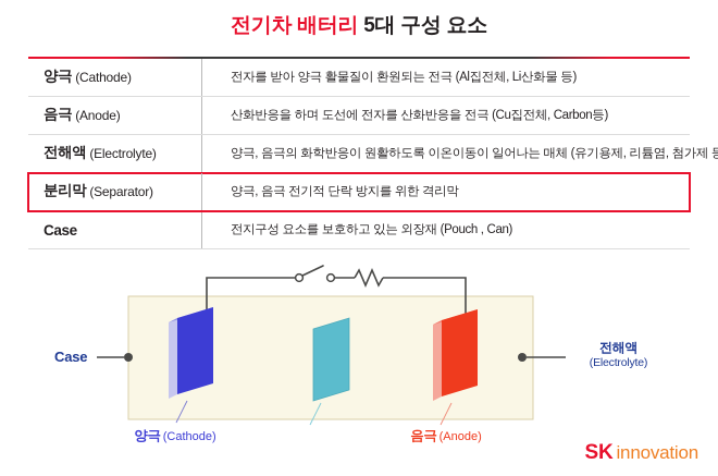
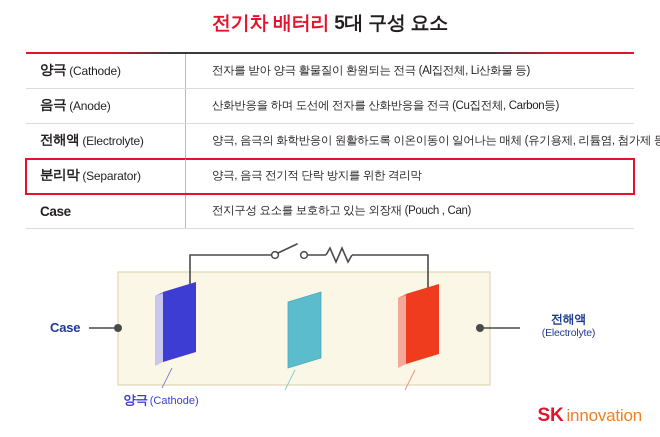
  전기차 배터리 5대 구성 요소
  양극
  (Cathode)
  전자를 받아 양극 활물질이 환원되는 전극 (Al집전체, Li산화물 등)
  음극
  (Anode)
  산화반응을 하며 도선에 전자를 산화반응을 전극 (Cu집전체, Carbon등)
  전해액
  (Electrolyte)
  양극, 음극의 화학반응이 원활하도록 이온이동이 일어나는 매체 (유기용제, 리튬염, 첨가제 등
  분리막
  (Separator)
  양극, 음극 전기적 단락 방지를 위한 격리막
  Case
  전지구성 요소를 보호하고 있는 외장재 (Pouch , Can)
  Case
  전해액
  (Electrolyte)
  양극 (Cathode)
- 음극 (Anode)
  SK innovation
